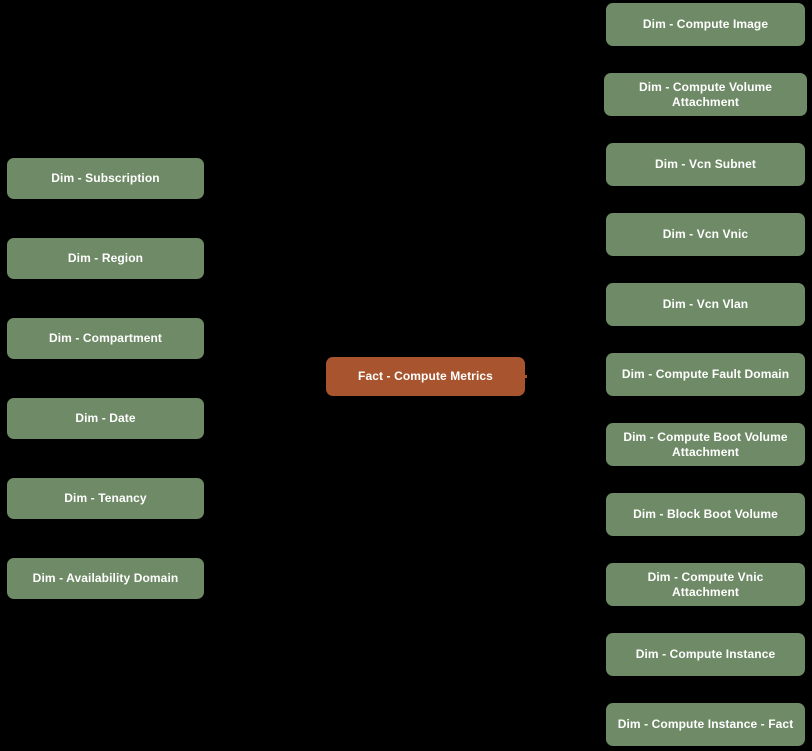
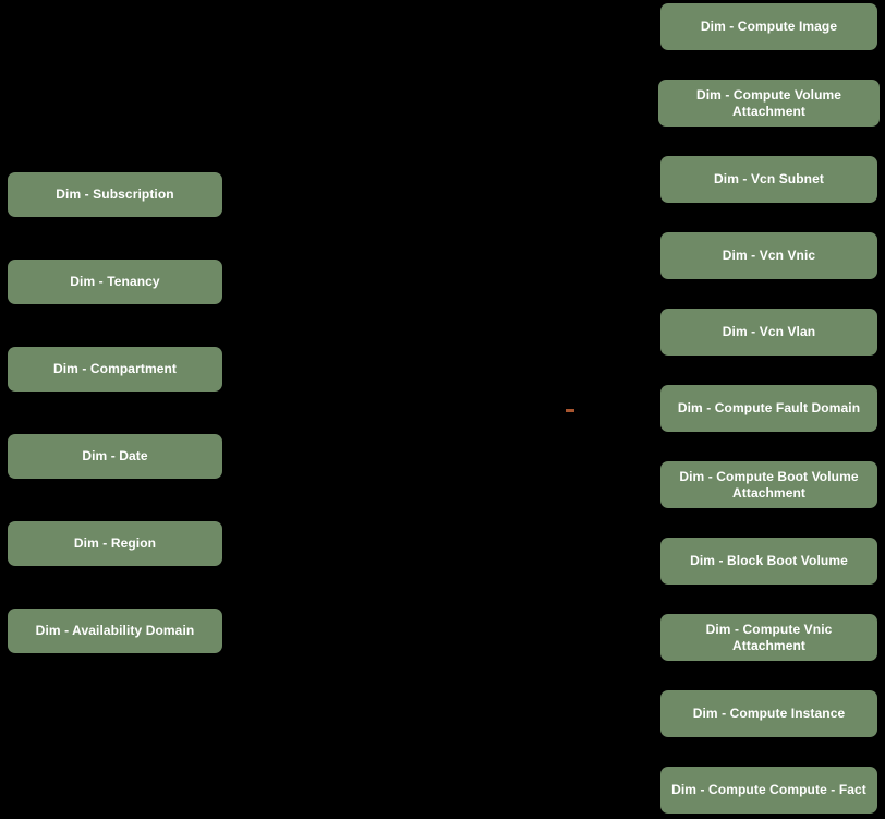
  Dim - Subscription
- Dim - Region
+ Dim - Tenancy
  Dim - Compartment
  Dim - Date
- Dim - Tenancy
+ Dim - Region
  Dim - Availability Domain
  Dim - Compute Image
  Dim - Compute Volume Attachment
  Dim - Vcn Subnet
  Dim - Vcn Vnic
  Dim - Vcn Vlan
  Dim - Compute Fault Domain
  Dim - Compute Boot Volume Attachment
  Dim - Block Boot Volume
  Dim - Compute Vnic Attachment
  Dim - Compute Instance
- Dim - Compute Instance - Fact
+ Dim - Compute Compute - Fact
- Fact - Compute Metrics
